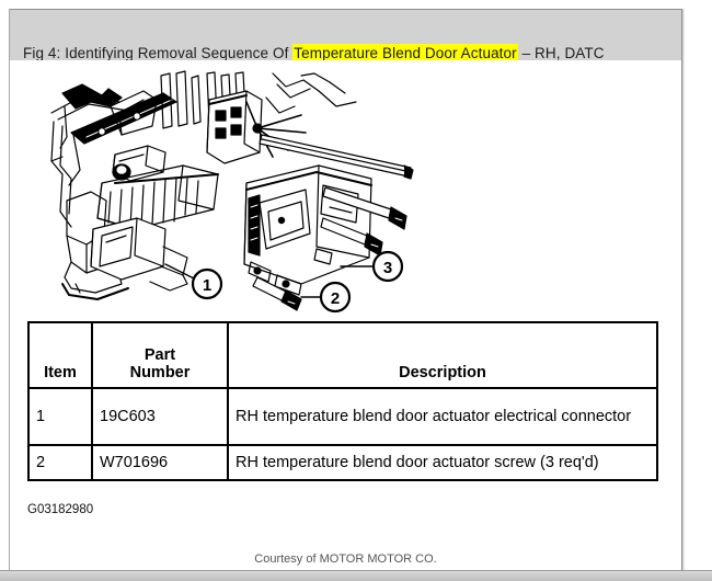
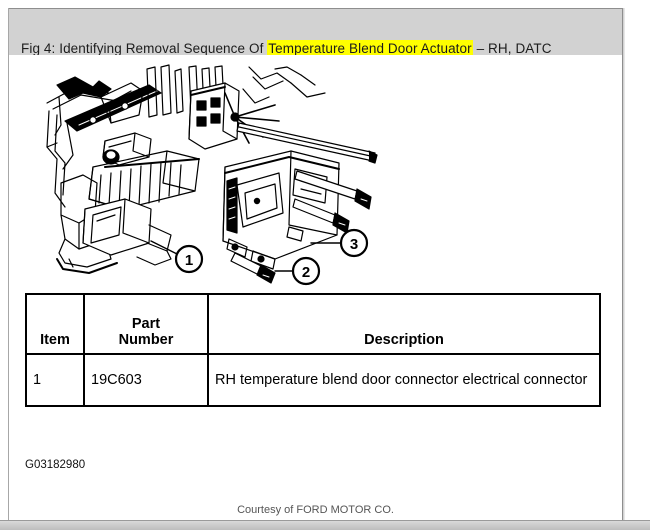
  Fig 4: Identifying Removal Sequence Of Temperature Blend Door Actuator – RH, DATC
  1
  2
  3
  Item	Part Number	Description
- 1	19C603	RH temperature blend door actuator electrical connector
+ 1	19C603	RH temperature blend door connector electrical connector
- 2	W701696	RH temperature blend door actuator screw (3 req'd)
  G03182980
- Courtesy of MOTOR MOTOR CO.
+ Courtesy of FORD MOTOR CO.
